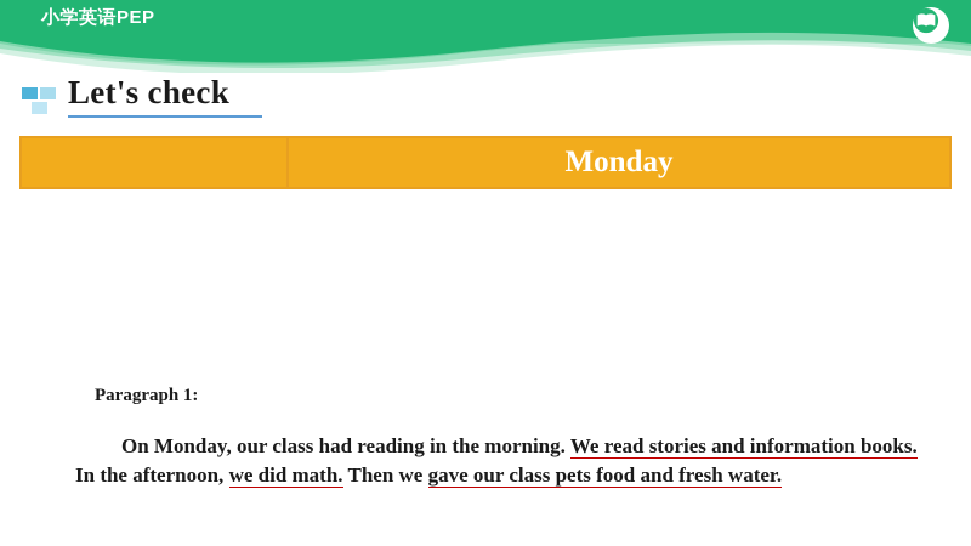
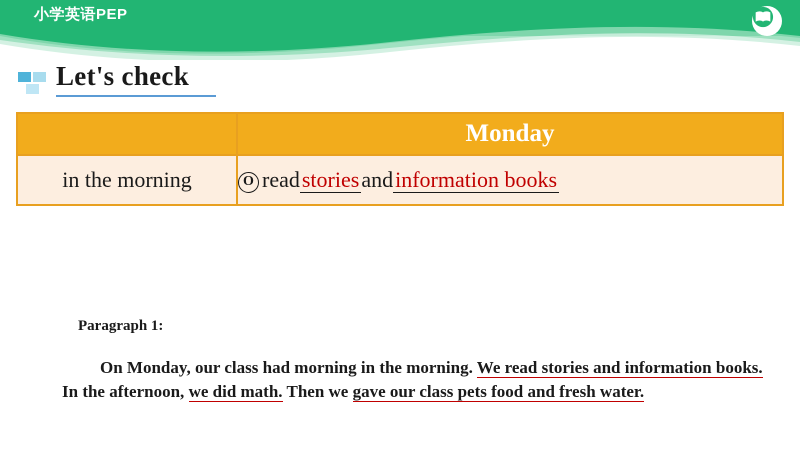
  小学英语PEP
  Let's check
  	Monday
+ in the morning	O readstoriesandinformation books
  Paragraph 1:
- On Monday, our class had reading in the morning. We read stories and information books. In the afternoon, we did math. Then we gave our class pets food and fresh water.
+ On Monday, our class had morning in the morning. We read stories and information books. In the afternoon, we did math. Then we gave our class pets food and fresh water.
